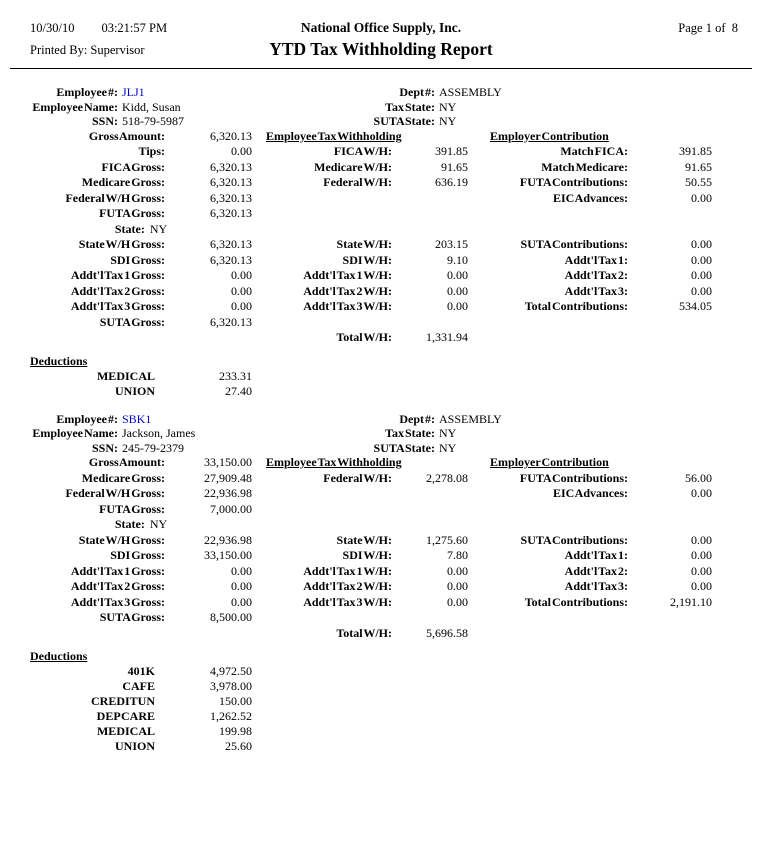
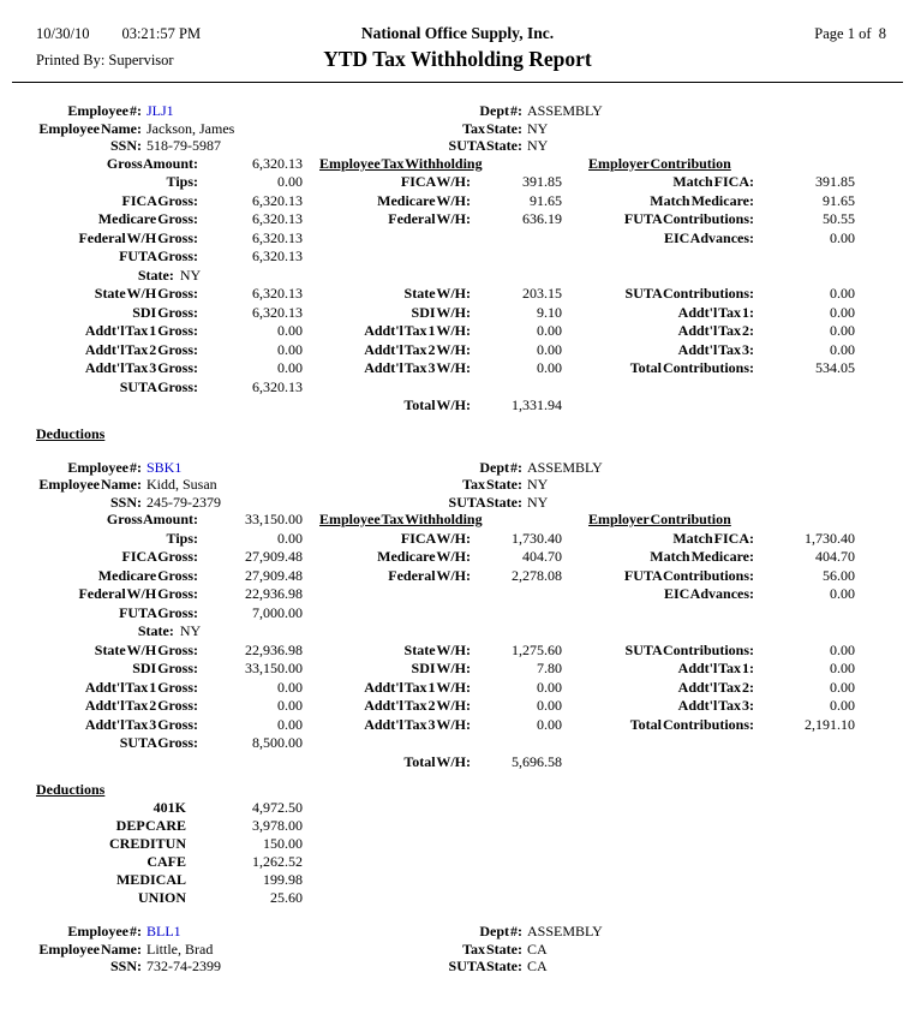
  10/30/10 03:21:57 PM
  Printed By: Supervisor
  National Office Supply, Inc.
  YTD Tax Withholding Report
  Page 1 of 8
  Employee #:	JLJ1	Dept #:	ASSEMBLY
- Employee Name:	Kidd, Susan	Tax State:	NY
+ Employee Name:	Jackson, James	Tax State:	NY
  SSN:	518-79-5987	SUTA State:	NY
  Gross Amount:	6,320.13		Employee Tax Withholding		Employer Contribution
  Tips:	0.00		FICA W/H:	391.85		Match FICA:	391.85
  FICA Gross:	6,320.13		Medicare W/H:	91.65		Match Medicare:	91.65
  Medicare Gross:	6,320.13		Federal W/H:	636.19		FUTA Contributions:	50.55
  Federal W/H Gross:	6,320.13		EIC Advances:	0.00
  FUTA Gross:	6,320.13
  State: NY
  State W/H Gross:	6,320.13		State W/H:	203.15		SUTA Contributions:	0.00
  SDI Gross:	6,320.13		SDI W/H:	9.10		Addt'l Tax 1:	0.00
  Addt'l Tax 1 Gross:	0.00		Addt'l Tax 1 W/H:	0.00		Addt'l Tax 2:	0.00
  Addt'l Tax 2 Gross:	0.00		Addt'l Tax 2 W/H:	0.00		Addt'l Tax 3:	0.00
  Addt'l Tax 3 Gross:	0.00		Addt'l Tax 3 W/H:	0.00		Total Contributions:	534.05
  SUTA Gross:	6,320.13
  	Total W/H:	1,331.94
  Deductions
- MEDICAL	233.31
- UNION	27.40
  Employee #:	SBK1	Dept #:	ASSEMBLY
- Employee Name:	Jackson, James	Tax State:	NY
+ Employee Name:	Kidd, Susan	Tax State:	NY
  SSN:	245-79-2379	SUTA State:	NY
  Gross Amount:	33,150.00		Employee Tax Withholding		Employer Contribution
+ Tips:	0.00		FICA W/H:	1,730.40		Match FICA:	1,730.40
+ FICA Gross:	27,909.48		Medicare W/H:	404.70		Match Medicare:	404.70
  Medicare Gross:	27,909.48		Federal W/H:	2,278.08		FUTA Contributions:	56.00
  Federal W/H Gross:	22,936.98		EIC Advances:	0.00
  FUTA Gross:	7,000.00
  State: NY
  State W/H Gross:	22,936.98		State W/H:	1,275.60		SUTA Contributions:	0.00
  SDI Gross:	33,150.00		SDI W/H:	7.80		Addt'l Tax 1:	0.00
  Addt'l Tax 1 Gross:	0.00		Addt'l Tax 1 W/H:	0.00		Addt'l Tax 2:	0.00
  Addt'l Tax 2 Gross:	0.00		Addt'l Tax 2 W/H:	0.00		Addt'l Tax 3:	0.00
  Addt'l Tax 3 Gross:	0.00		Addt'l Tax 3 W/H:	0.00		Total Contributions:	2,191.10
  SUTA Gross:	8,500.00
  	Total W/H:	5,696.58
  Deductions
  401K	4,972.50
- CAFE	3,978.00
+ DEP CARE	3,978.00
  CREDITUN	150.00
- DEP CARE	1,262.52
+ CAFE	1,262.52
  MEDICAL	199.98
  UNION	25.60
+ Employee #:	BLL1	Dept #:	ASSEMBLY
+ Employee Name:	Little, Brad	Tax State:	CA
+ SSN:	732-74-2399	SUTA State:	CA
